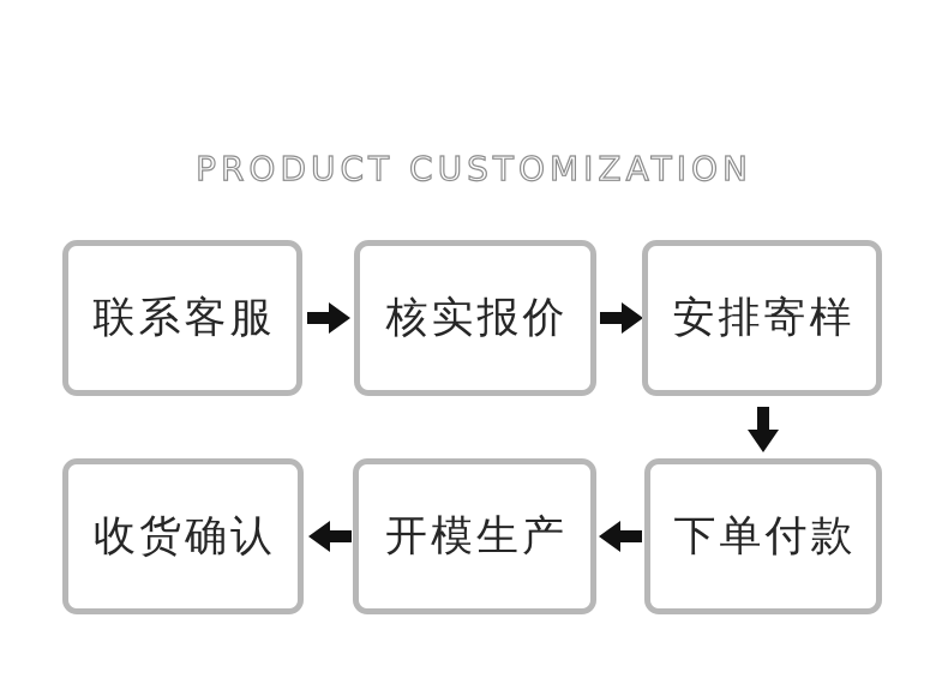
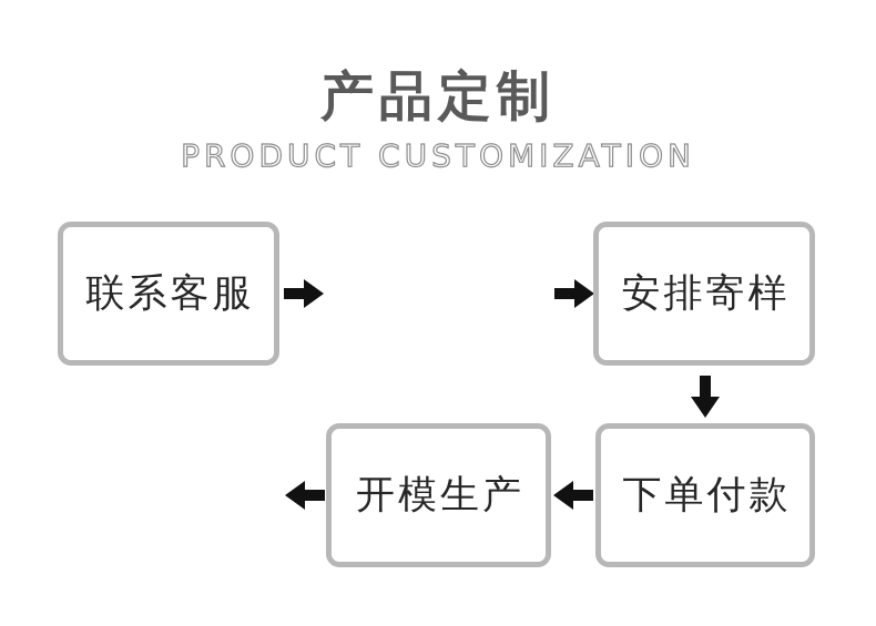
+ 产品定制
  PRODUCT CUSTOMIZATION
  联系客服
- 核实报价
  安排寄样
  下单付款
  开模生产
- 收货确认
